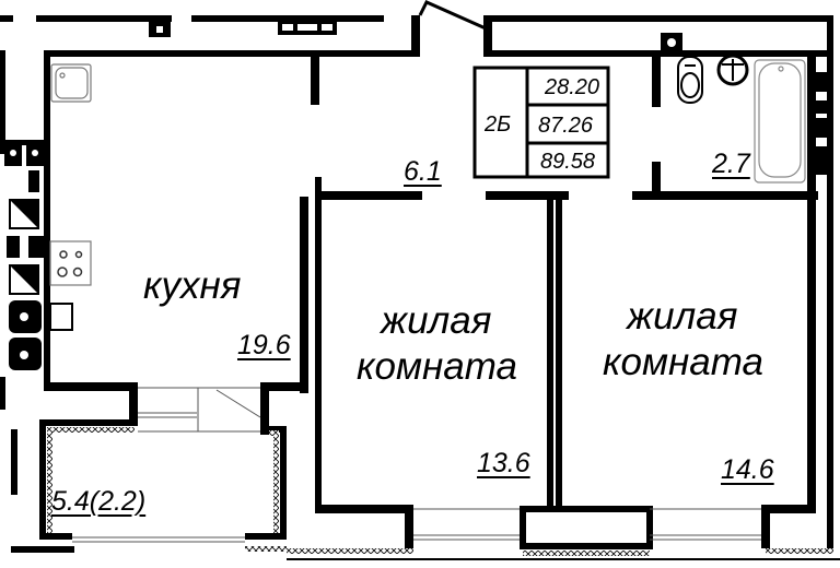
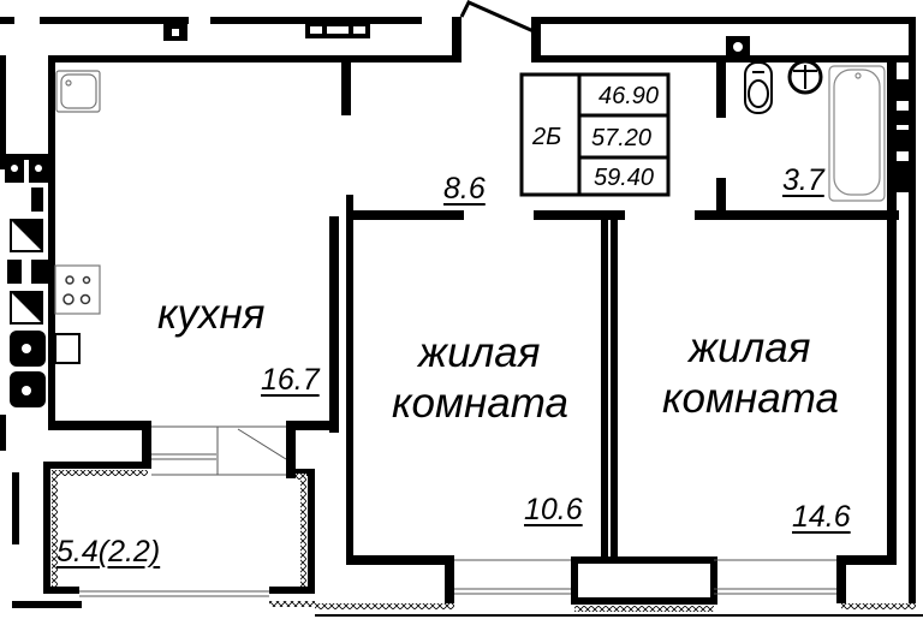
  2Б
- 28.20
+ 46.90
- 87.26
+ 57.20
- 89.58
+ 59.40
  кухня
- 19.6
+ 16.7
- 6.1
+ 8.6
- 2.7
+ 3.7
  жилая
  комната
- 13.6
+ 10.6
  жилая
  комната
  14.6
  5.4(2.2)
